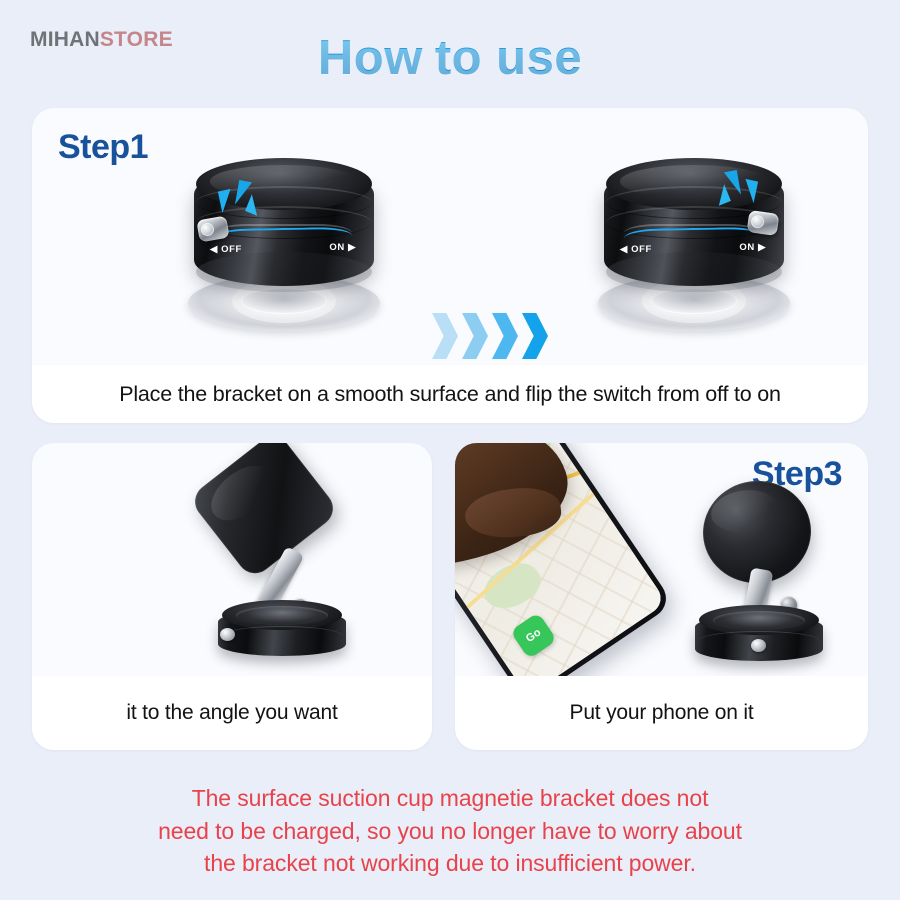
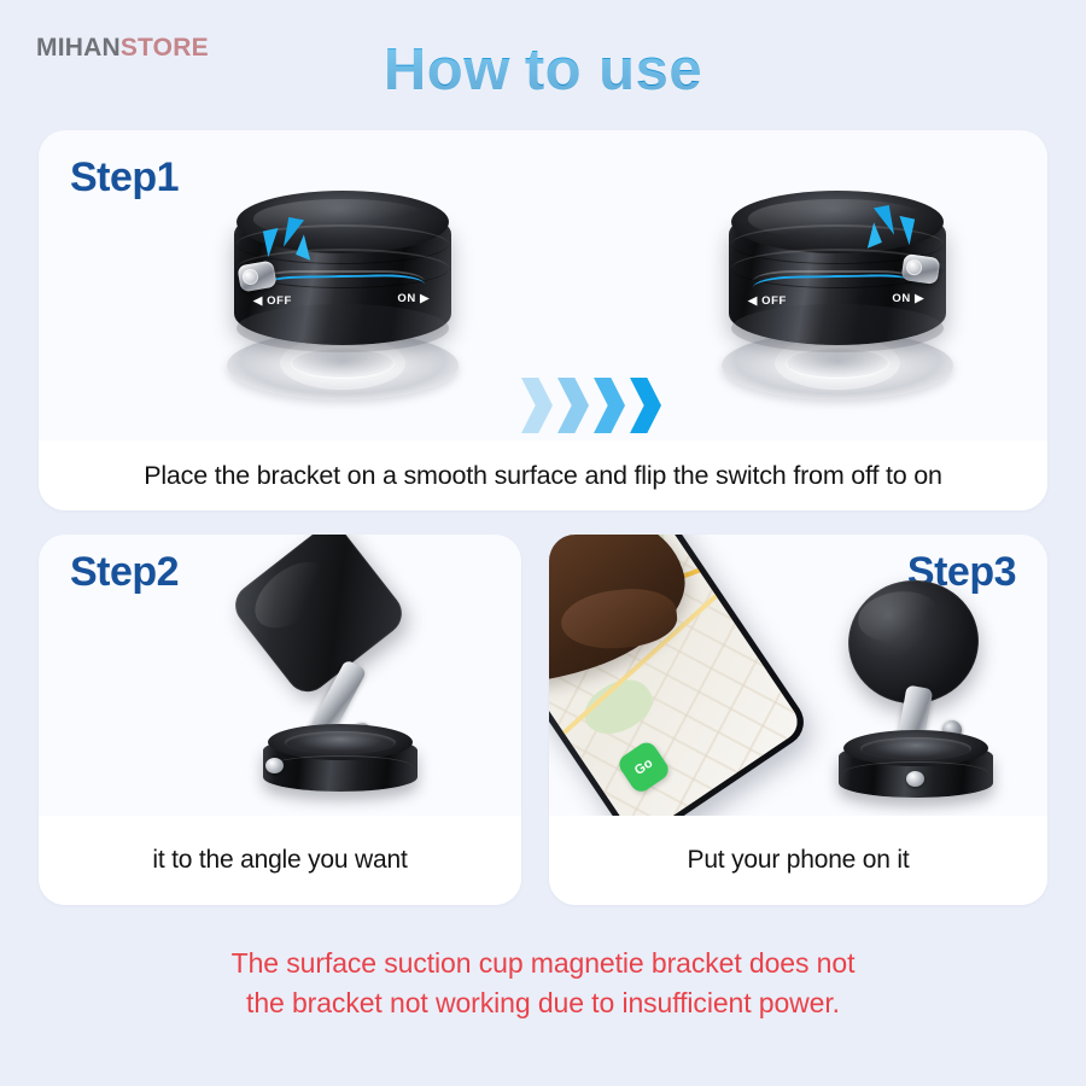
  How to use
  Step1
  ◀ OFF
  ON ▶
  ◀ OFF
  ON ▶
  Place the bracket on a smooth surface and flip the switch from off to on
+ Step2
  it to the angle you want
  Step3
  Put your phone on it
  The surface suction cup magnetie bracket does not
- need to be charged, so you no longer have to worry about
  the bracket not working due to insufficient power.
